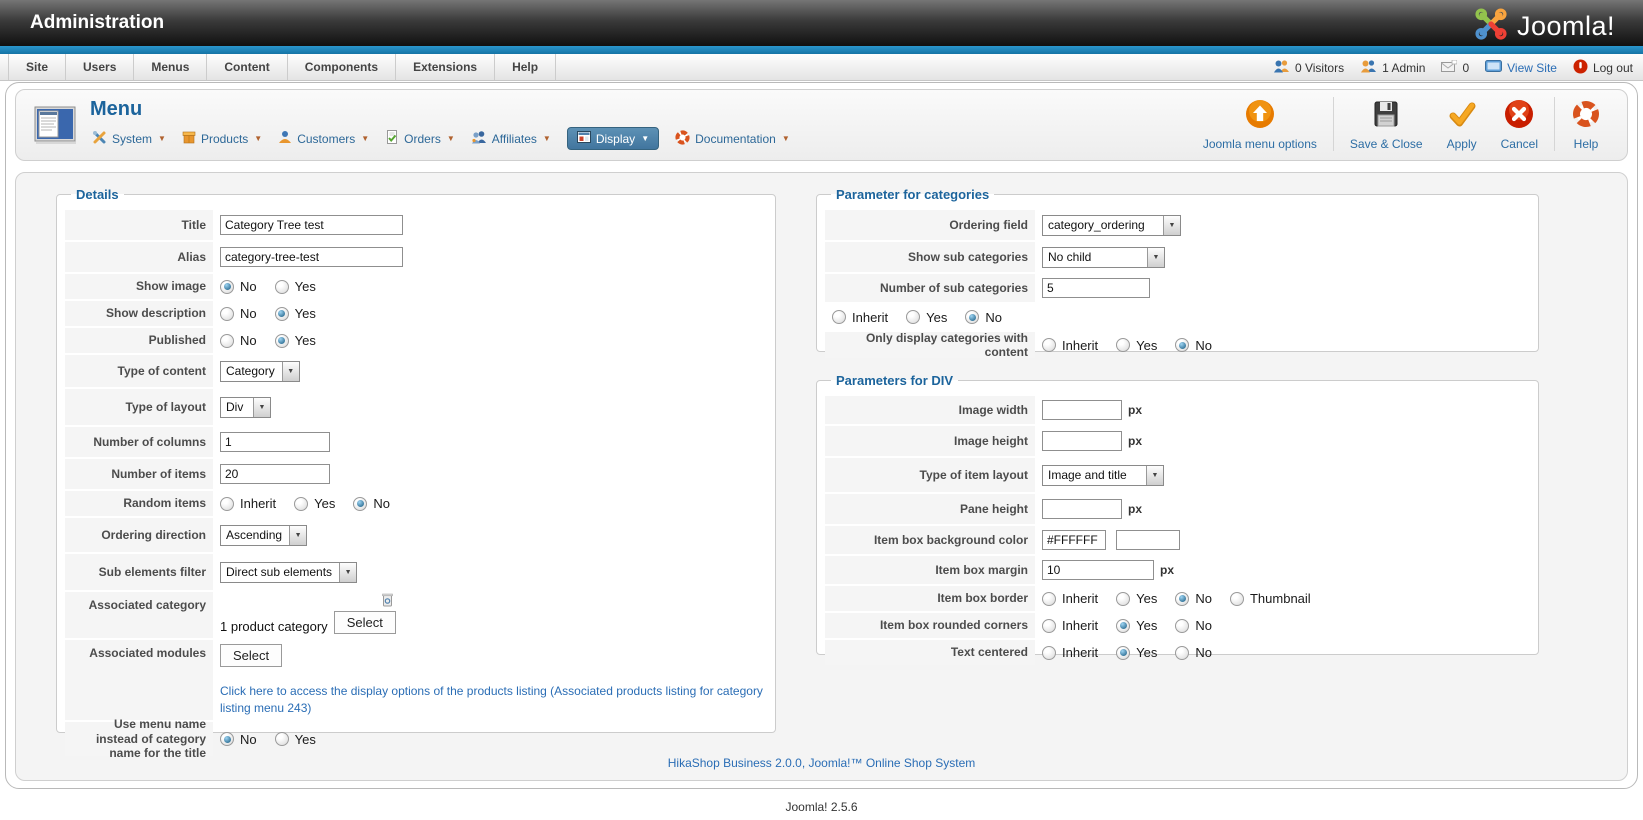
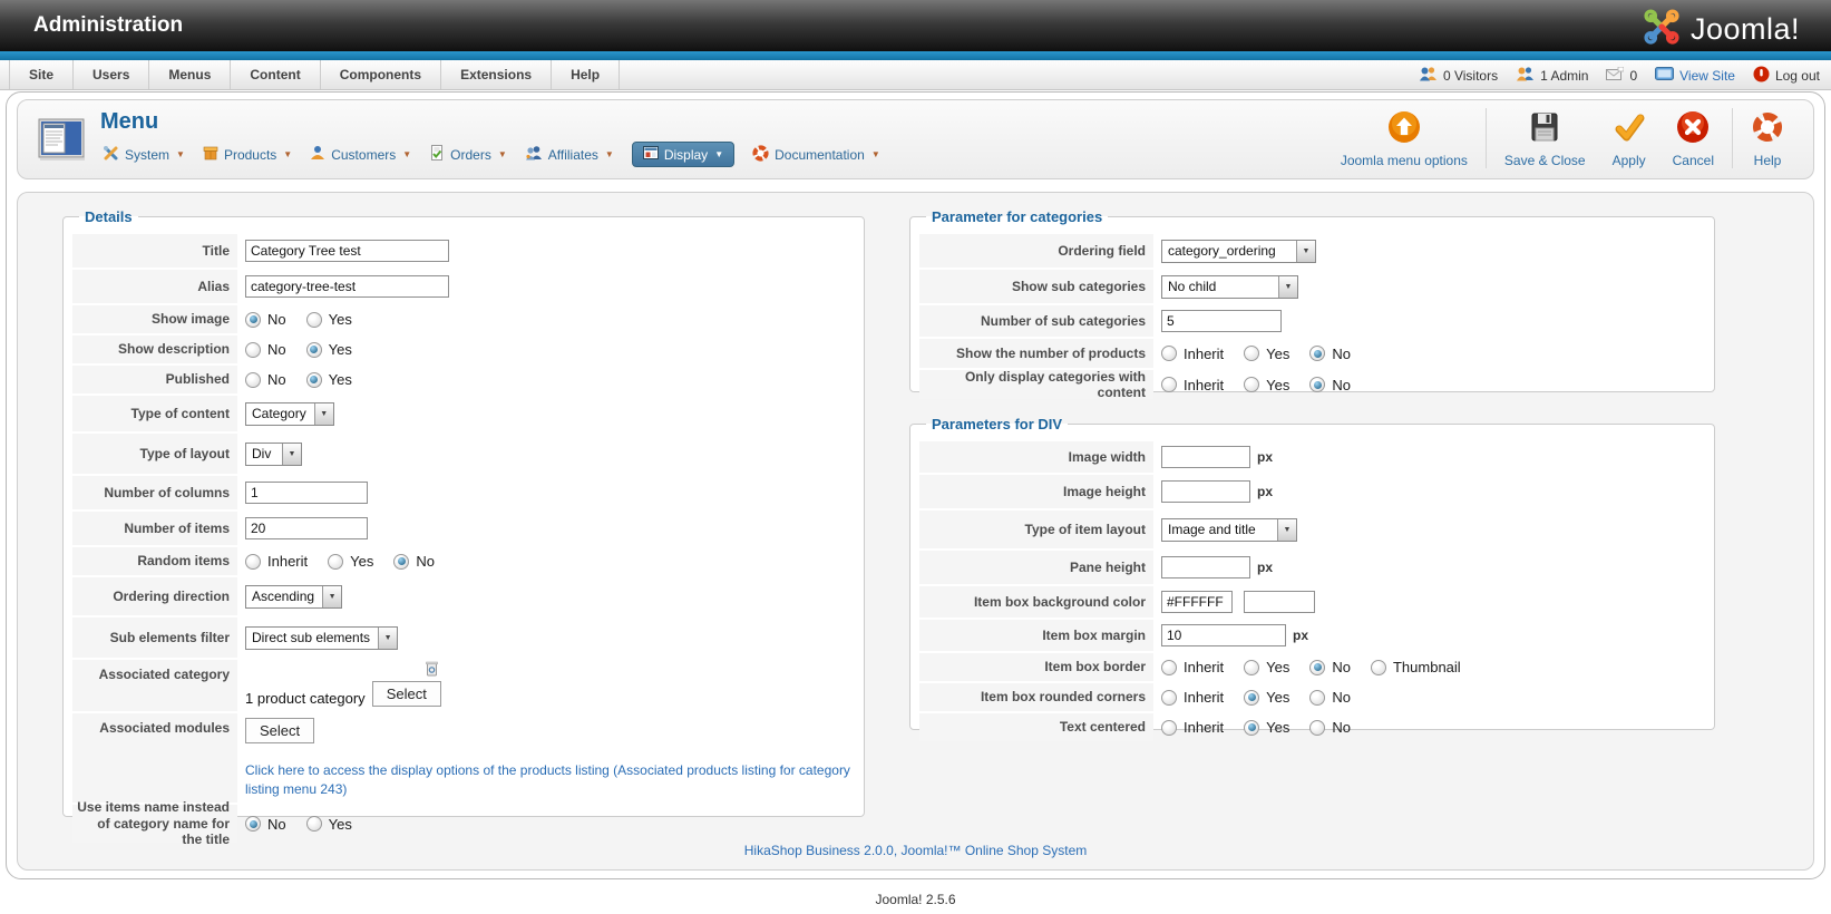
  Administration
  Joomla!
  Site
  Users
  Menus
  Content
  Components
  Extensions
  Help
  0 Visitors
  1 Admin
  0
  View Site
  Log out
  Menu
  System
  ▼
  Products
  ▼
  Customers
  ▼
  Orders
  ▼
  Affiliates
  ▼
  Display
  ▼
  Documentation
  ▼
  Joomla menu options
  Save & Close
  Apply
  Cancel
  Help
  Details
  Title
  Category Tree test
  Alias
  category-tree-test
  Show image
  No
  Yes
  Show description
  No
  Yes
  Published
  No
  Yes
  Type of content
  Category
  Type of layout
  Div
  Number of columns
  1
  Number of items
  20
  Random items
  Inherit
  Yes
  No
  Ordering direction
  Ascending
  Sub elements filter
  Direct sub elements
  Associated category
  1 product category
  Select
  Associated modules
  Select
  Click here to access the display options of the products listing (Associated products listing for category listing menu 243)
- Use menu name instead of category name for the title
+ Use items name instead of category name for the title
  No
  Yes
  Parameter for categories
  Ordering field
  category_ordering
  Show sub categories
  No child
  Number of sub categories
  5
+ Show the number of products
  Inherit
  Yes
  No
  Only display categories with content
  Inherit
  Yes
  No
  Parameters for DIV
  Image width
  px
  Image height
  px
  Type of item layout
  Image and title
  Pane height
  px
  Item box background color
  #FFFFFF
  Item box margin
  10
  px
  Item box border
  Inherit
  Yes
  No
  Thumbnail
  Item box rounded corners
  Inherit
  Yes
  No
  Text centered
  Inherit
  Yes
  No
  HikaShop Business 2.0.0, Joomla!™ Online Shop System
  Joomla! 2.5.6
